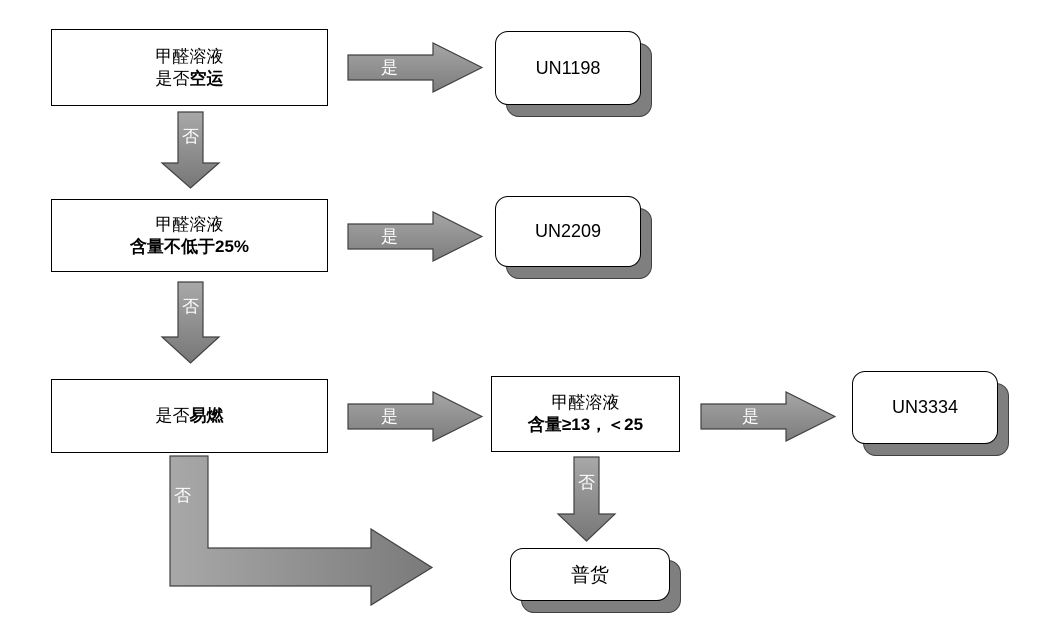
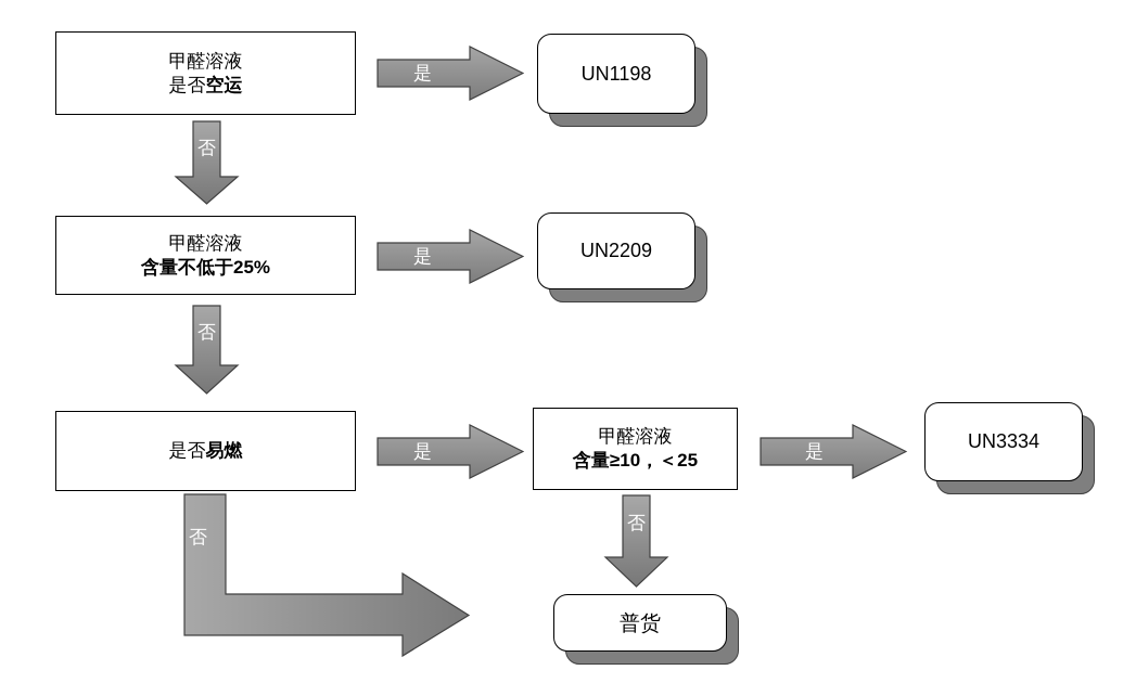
  甲醛溶液
  是否空运
  是
  UN1198
  否
  甲醛溶液
  含量不低于25%
  是
  UN2209
  否
  是否易燃
  是
  甲醛溶液
- 含量≥13，＜25
+ 含量≥10，＜25
  是
  UN3334
  否
  普货
  否
